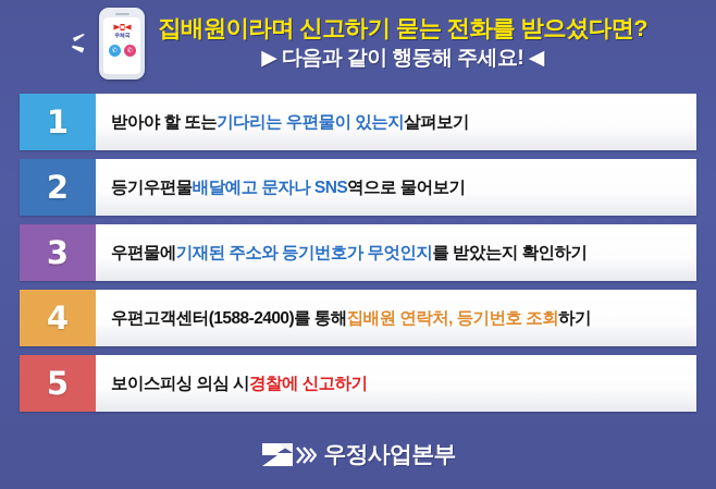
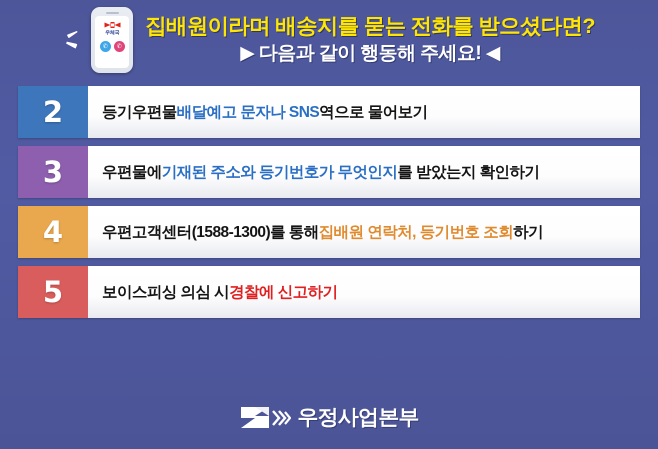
- 집배원이라며 신고하기 묻는 전화를 받으셨다면?
+ 집배원이라며 배송지를 묻는 전화를 받으셨다면?
  ▶ 다음과 같이 행동해 주세요! ◀
- 1
- 받아야 할 또는
- 기다리는 우편물이 있는지
- 살펴보기
  2
  등기우편물
  배달예고 문자나 SNS
  역으로 물어보기
  3
  우편물에
  기재된 주소와 등기번호가 무엇인지
  를 받았는지 확인하기
  4
- 우편고객센터(1588-2400)를 통해
+ 우편고객센터(1588-1300)를 통해
  집배원 연락처, 등기번호 조회
  하기
  5
  보이스피싱 의심 시
  경찰에 신고하기
  우정사업본부
